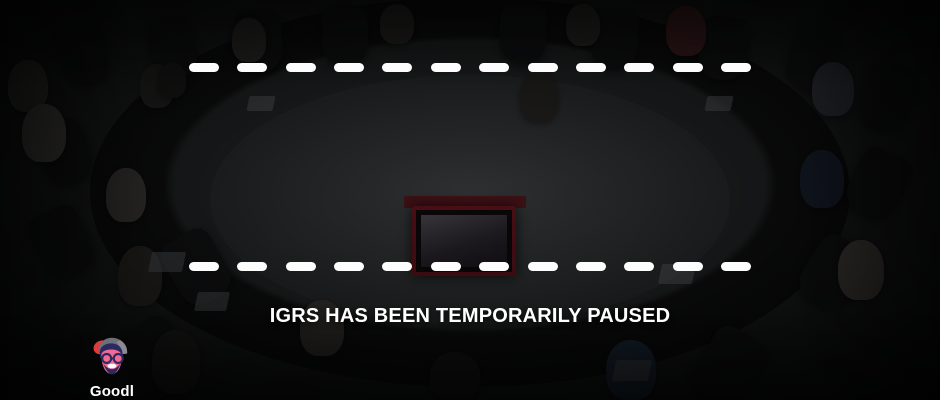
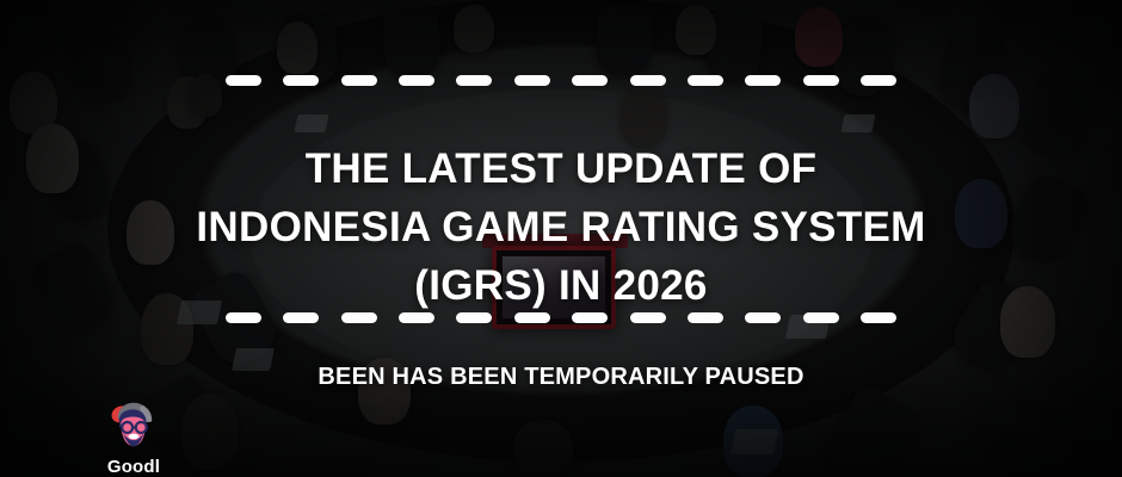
+ THE LATEST UPDATE OF
+ INDONESIA GAME RATING SYSTEM
+ (IGRS) IN 2026
- IGRS HAS BEEN TEMPORARILY PAUSED
+ BEEN HAS BEEN TEMPORARILY PAUSED
  Goodl
